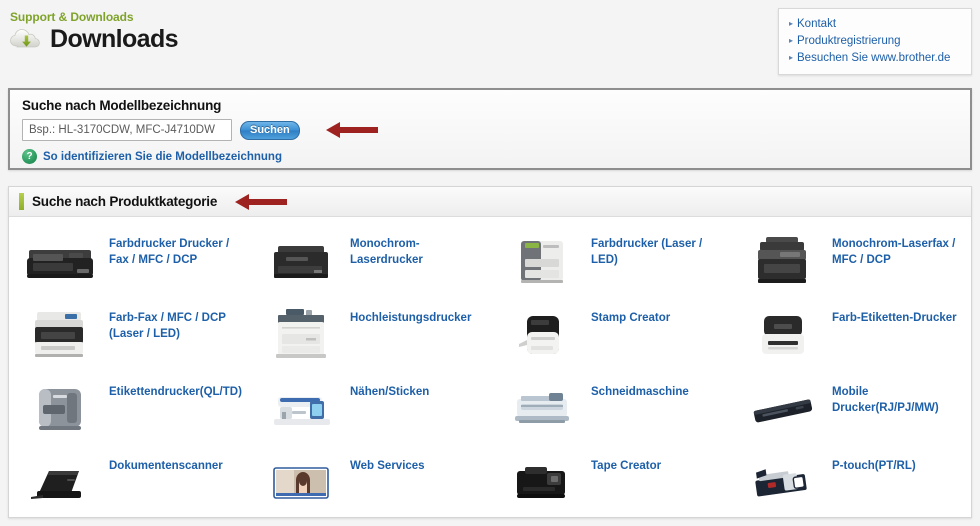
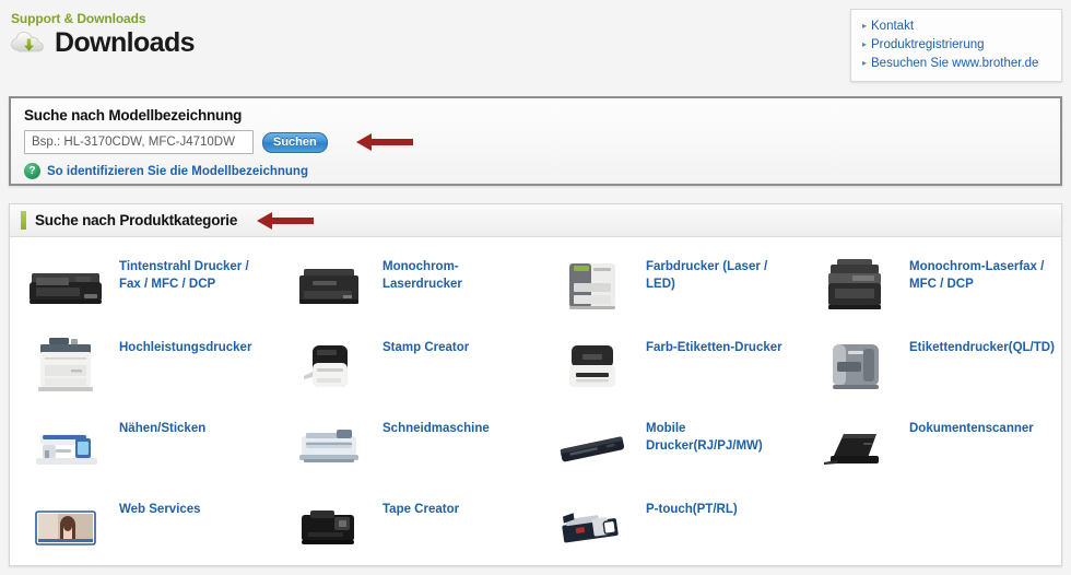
  Support & Downloads
  Downloads
  ▸
  Kontakt
  ▸
  Produktregistrierung
  ▸
  Besuchen Sie www.brother.de
  Suche nach Modellbezeichnung
  Bsp.: HL-3170CDW, MFC-J4710DW
  Suchen
  ?
  So identifizieren Sie die Modellbezeichnung
  Suche nach Produktkategorie
- Farbdrucker Drucker / Fax / MFC / DCP
+ Tintenstrahl Drucker / Fax / MFC / DCP
  Monochrom-Laserdrucker
  Farbdrucker (Laser / LED)
  Monochrom-Laserfax / MFC / DCP
- Farb-Fax / MFC / DCP (Laser / LED)
  Hochleistungsdrucker
  Stamp Creator
  Farb-Etiketten-Drucker
  Etikettendrucker(QL/TD)
  Nähen/Sticken
  Schneidmaschine
  Mobile Drucker(RJ/PJ/MW)
  Dokumentenscanner
  Web Services
  Tape Creator
  P-touch(PT/RL)
